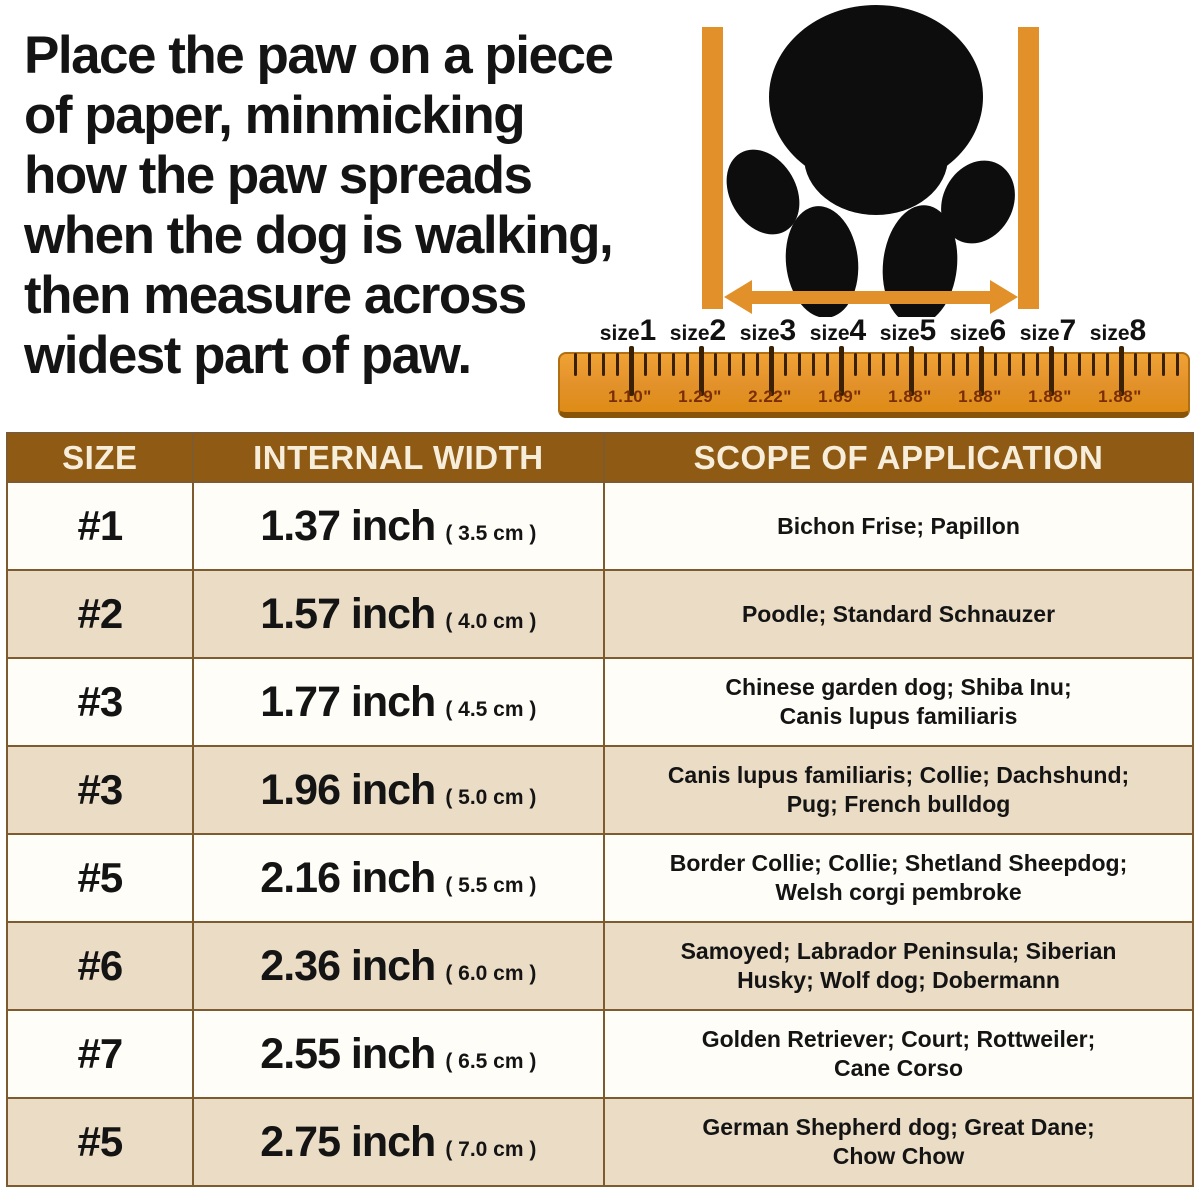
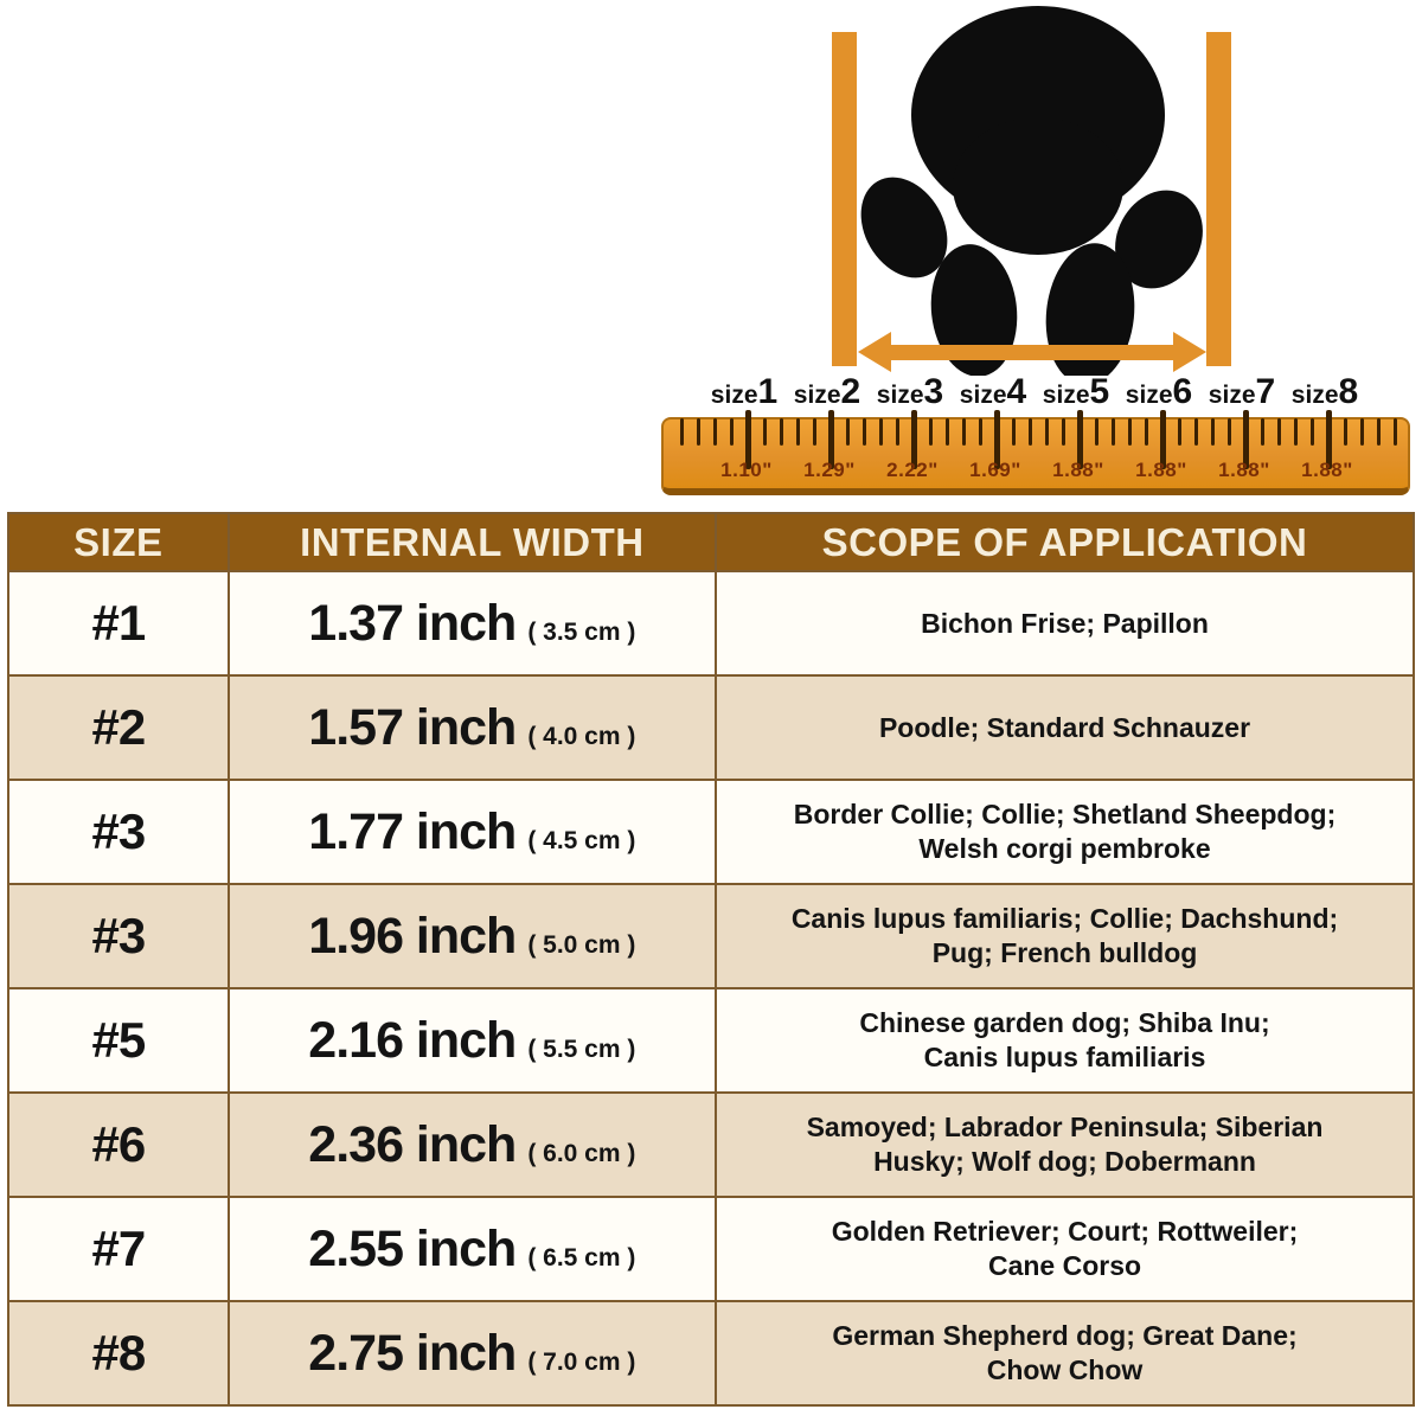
- Place the paw on a piece
- of paper, minmicking
- how the paw spreads
- when the dog is walking,
- then measure across
- widest part of paw.
  size1
  size2
  size3
  size4
  size5
  size6
  size7
  size8
  1.10"
  1.29"
  2.22"
  1.69"
  1.88"
  1.88"
  1.88"
  1.88"
  SIZE	INTERNAL WIDTH	SCOPE OF APPLICATION
  #1	1.37 inch ( 3.5 cm )	Bichon Frise; Papillon
  #2	1.57 inch ( 4.0 cm )	Poodle; Standard Schnauzer
- #3	1.77 inch ( 4.5 cm )	Chinese garden dog; Shiba Inu; Canis lupus familiaris
+ #3	1.77 inch ( 4.5 cm )	Border Collie; Collie; Shetland Sheepdog; Welsh corgi pembroke
  #3	1.96 inch ( 5.0 cm )	Canis lupus familiaris; Collie; Dachshund; Pug; French bulldog
- #5	2.16 inch ( 5.5 cm )	Border Collie; Collie; Shetland Sheepdog; Welsh corgi pembroke
+ #5	2.16 inch ( 5.5 cm )	Chinese garden dog; Shiba Inu; Canis lupus familiaris
  #6	2.36 inch ( 6.0 cm )	Samoyed; Labrador Peninsula; Siberian Husky; Wolf dog; Dobermann
  #7	2.55 inch ( 6.5 cm )	Golden Retriever; Court; Rottweiler; Cane Corso
- #5	2.75 inch ( 7.0 cm )	German Shepherd dog; Great Dane; Chow Chow
+ #8	2.75 inch ( 7.0 cm )	German Shepherd dog; Great Dane; Chow Chow
